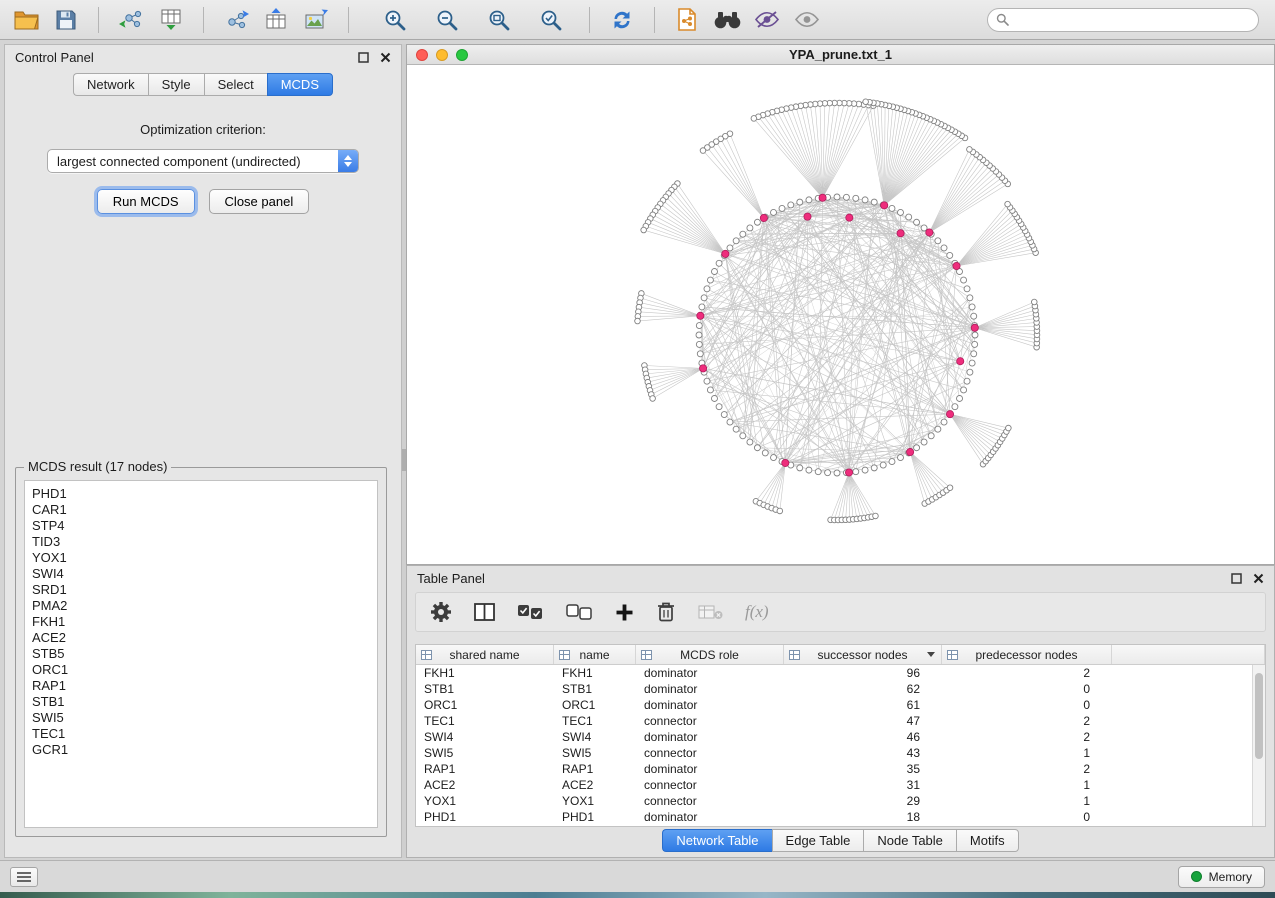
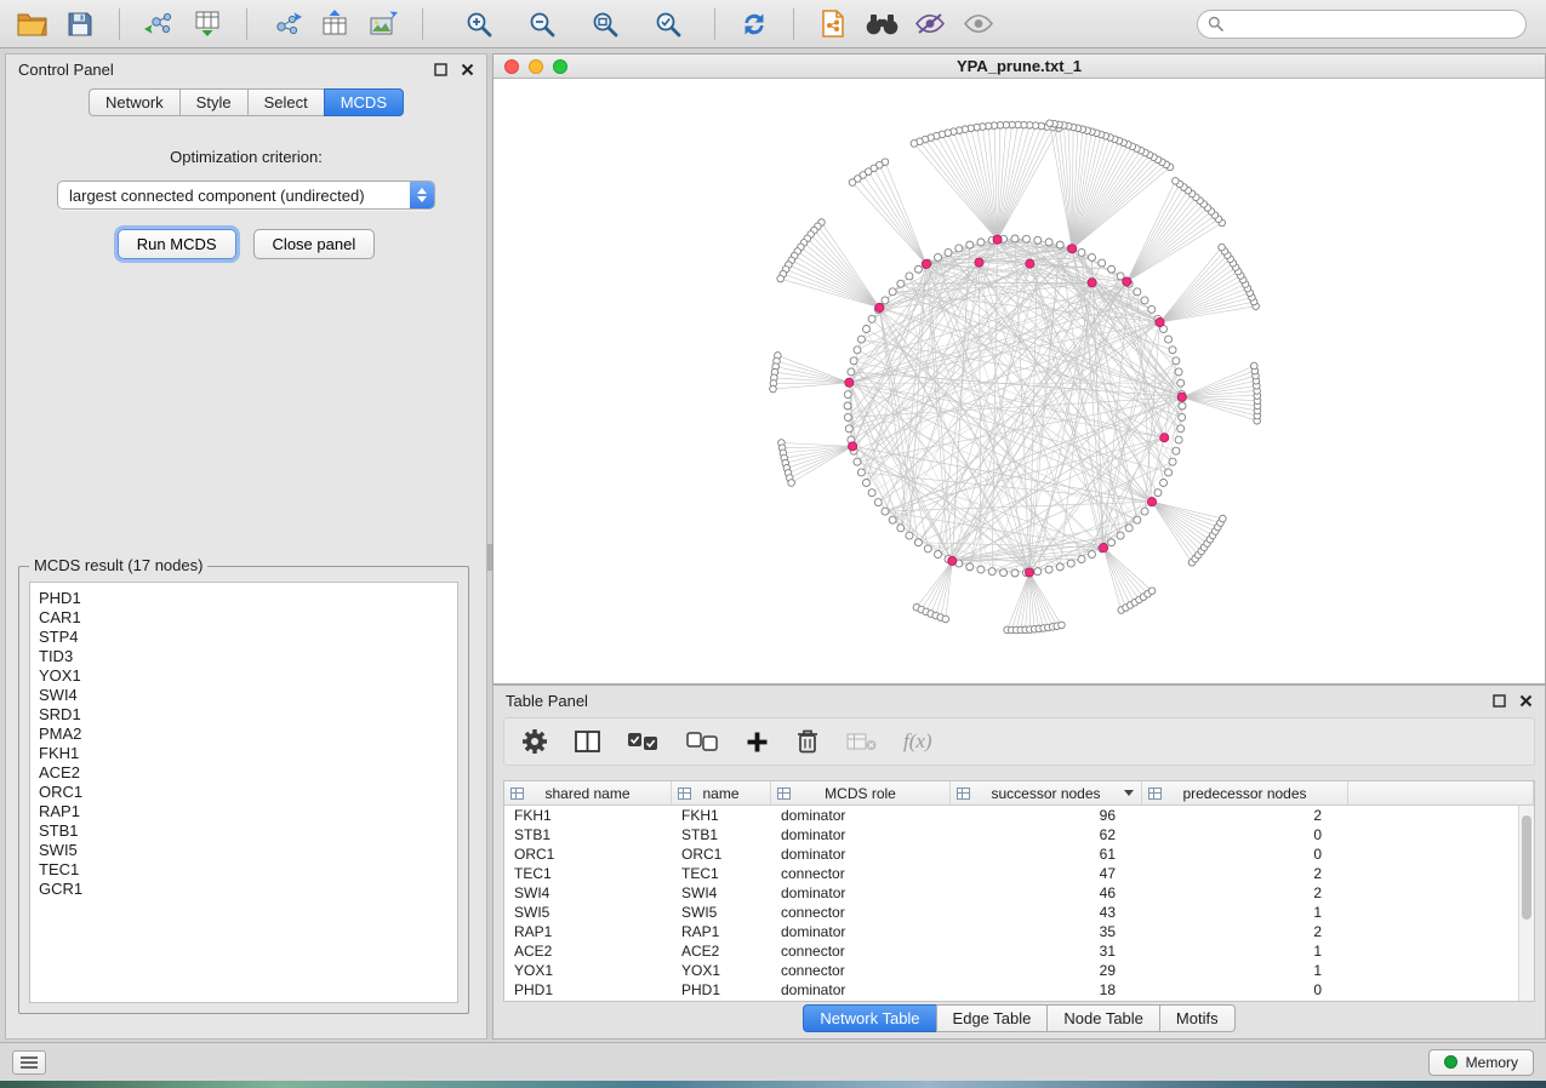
  Control Panel
  Network
  Style
  Select
  MCDS
  Optimization criterion:
  largest connected component (undirected)
  Run MCDS
  Close panel
  MCDS result (17 nodes)
  PHD1
  CAR1
  STP4
  TID3
  YOX1
  SWI4
  SRD1
  PMA2
  FKH1
  ACE2
- STB5
  ORC1
  RAP1
  STB1
  SWI5
  TEC1
  GCR1
  YPA_prune.txt_1
  Table Panel
  f(x)
  shared name
  name
  MCDS role
  successor nodes
  predecessor nodes
  FKH1
  FKH1
  dominator
  96
  2
  STB1
  STB1
  dominator
  62
  0
  ORC1
  ORC1
  dominator
  61
  0
  TEC1
  TEC1
  connector
  47
  2
  SWI4
  SWI4
  dominator
  46
  2
  SWI5
  SWI5
  connector
  43
  1
  RAP1
  RAP1
  dominator
  35
  2
  ACE2
  ACE2
  connector
  31
  1
  YOX1
  YOX1
  connector
  29
  1
  PHD1
  PHD1
  dominator
  18
  0
  Network Table
  Edge Table
  Node Table
  Motifs
  Memory
